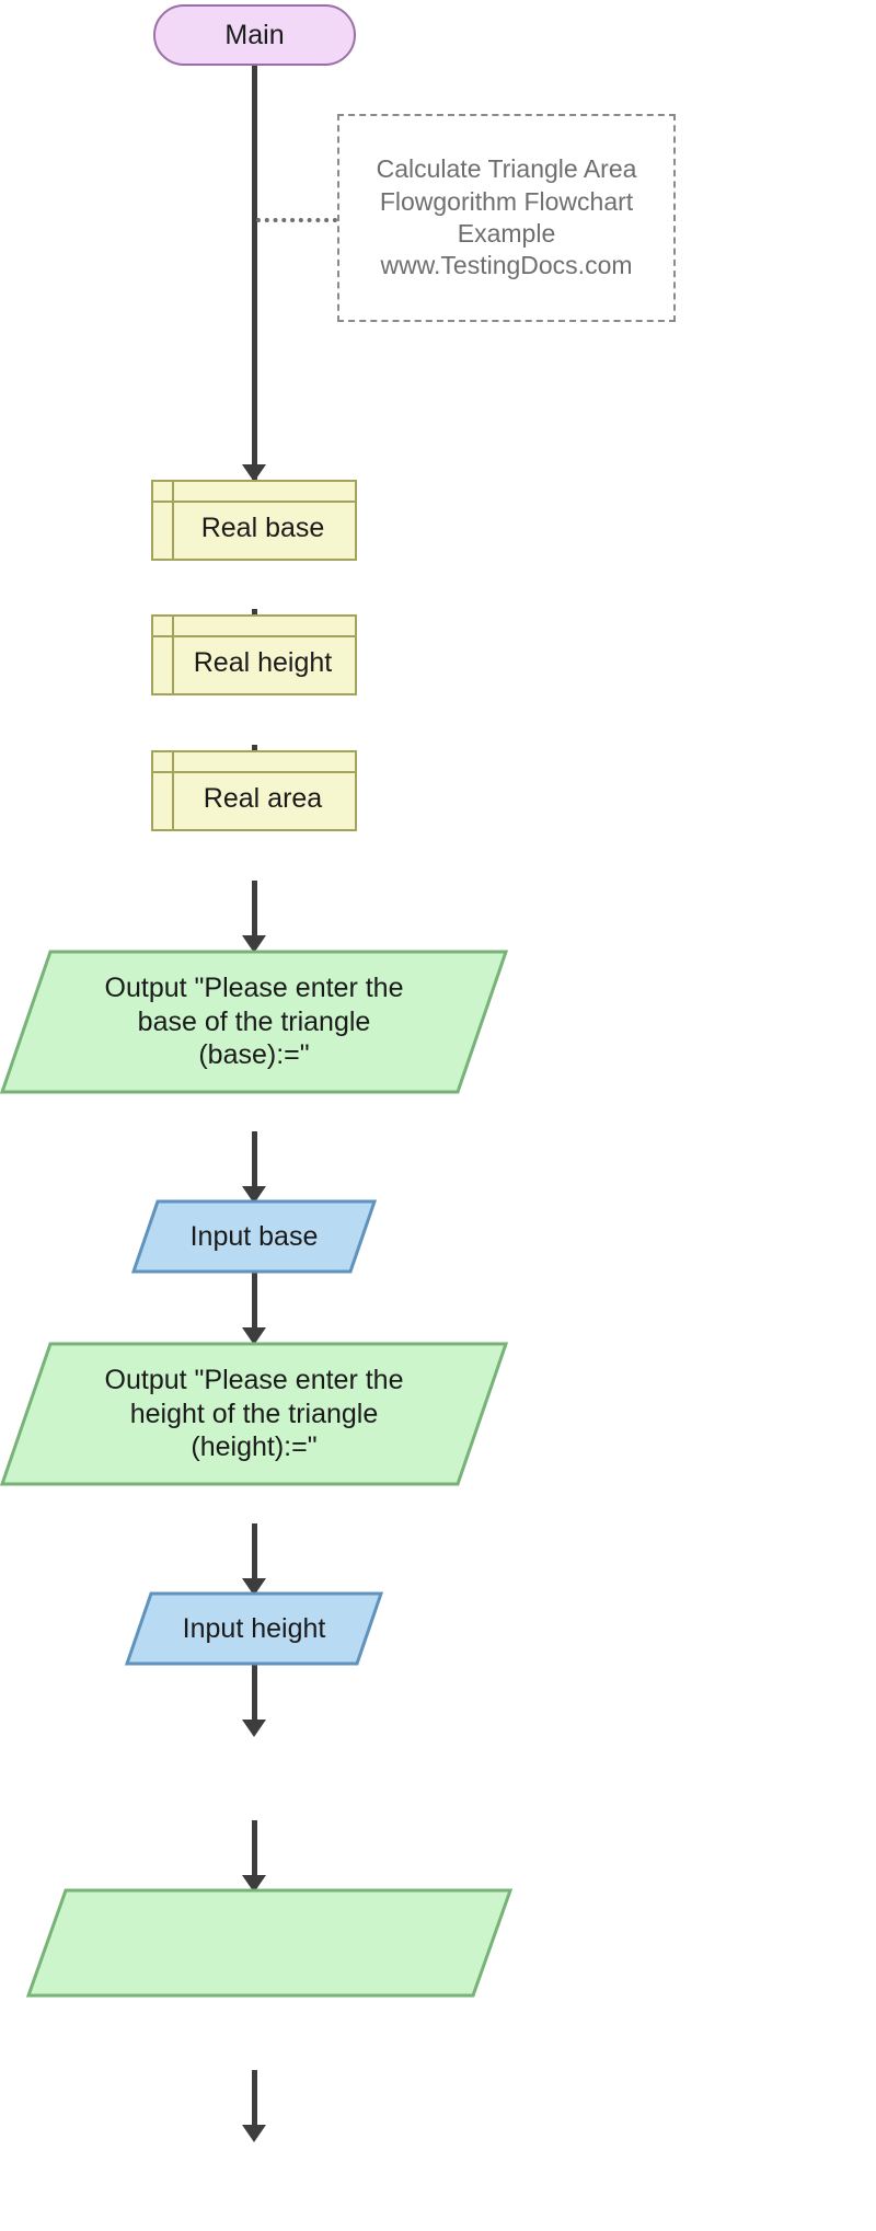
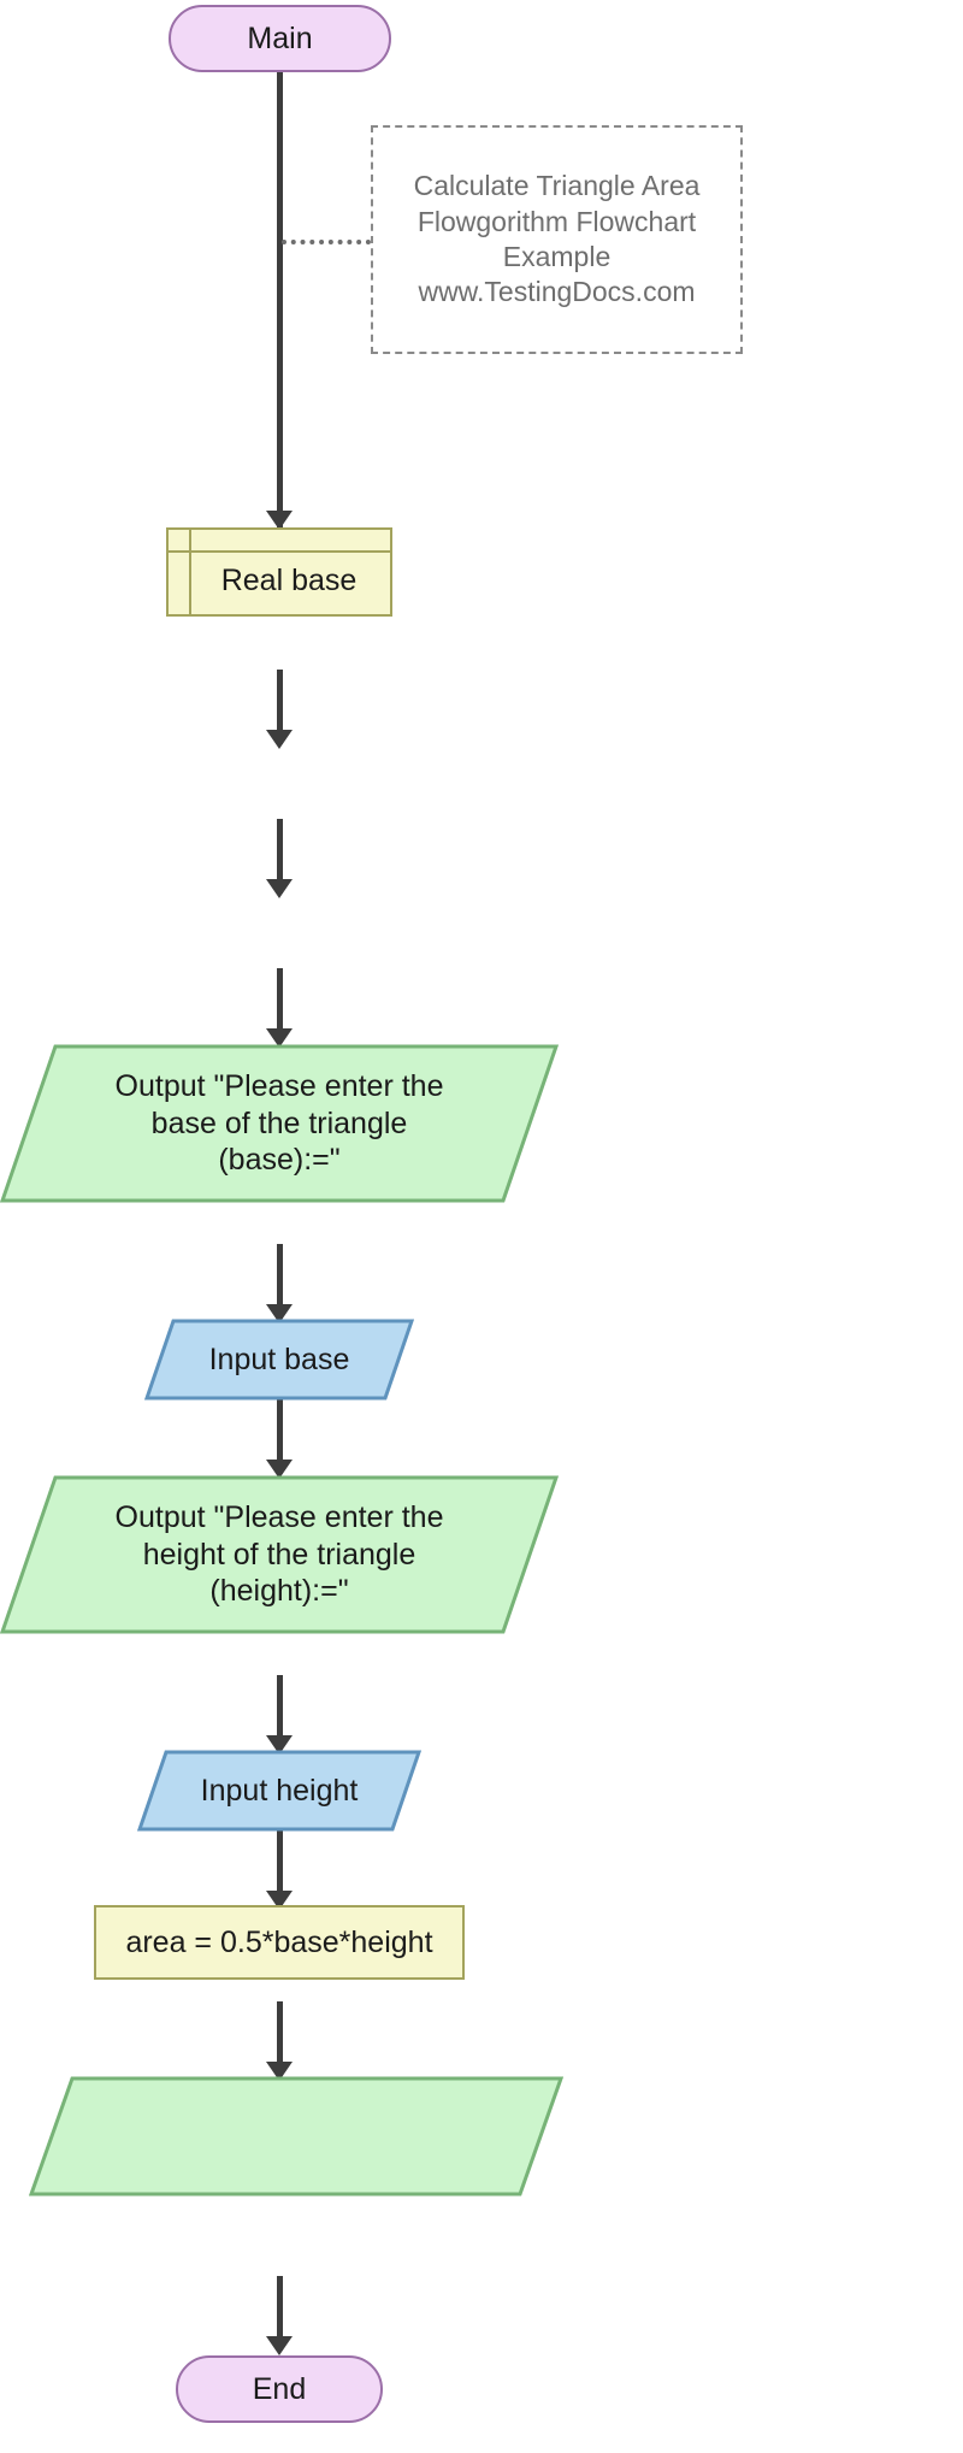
  Main
  Calculate Triangle Area
  Flowgorithm Flowchart Example
  www.TestingDocs.com
  Real base
- Real height
- Real area
  Output "Please enter the
  base of the triangle
  (base):="
  Input base
  Output "Please enter the
  height of the triangle
  (height):="
  Input height
+ area = 0.5*base*height
+ End
